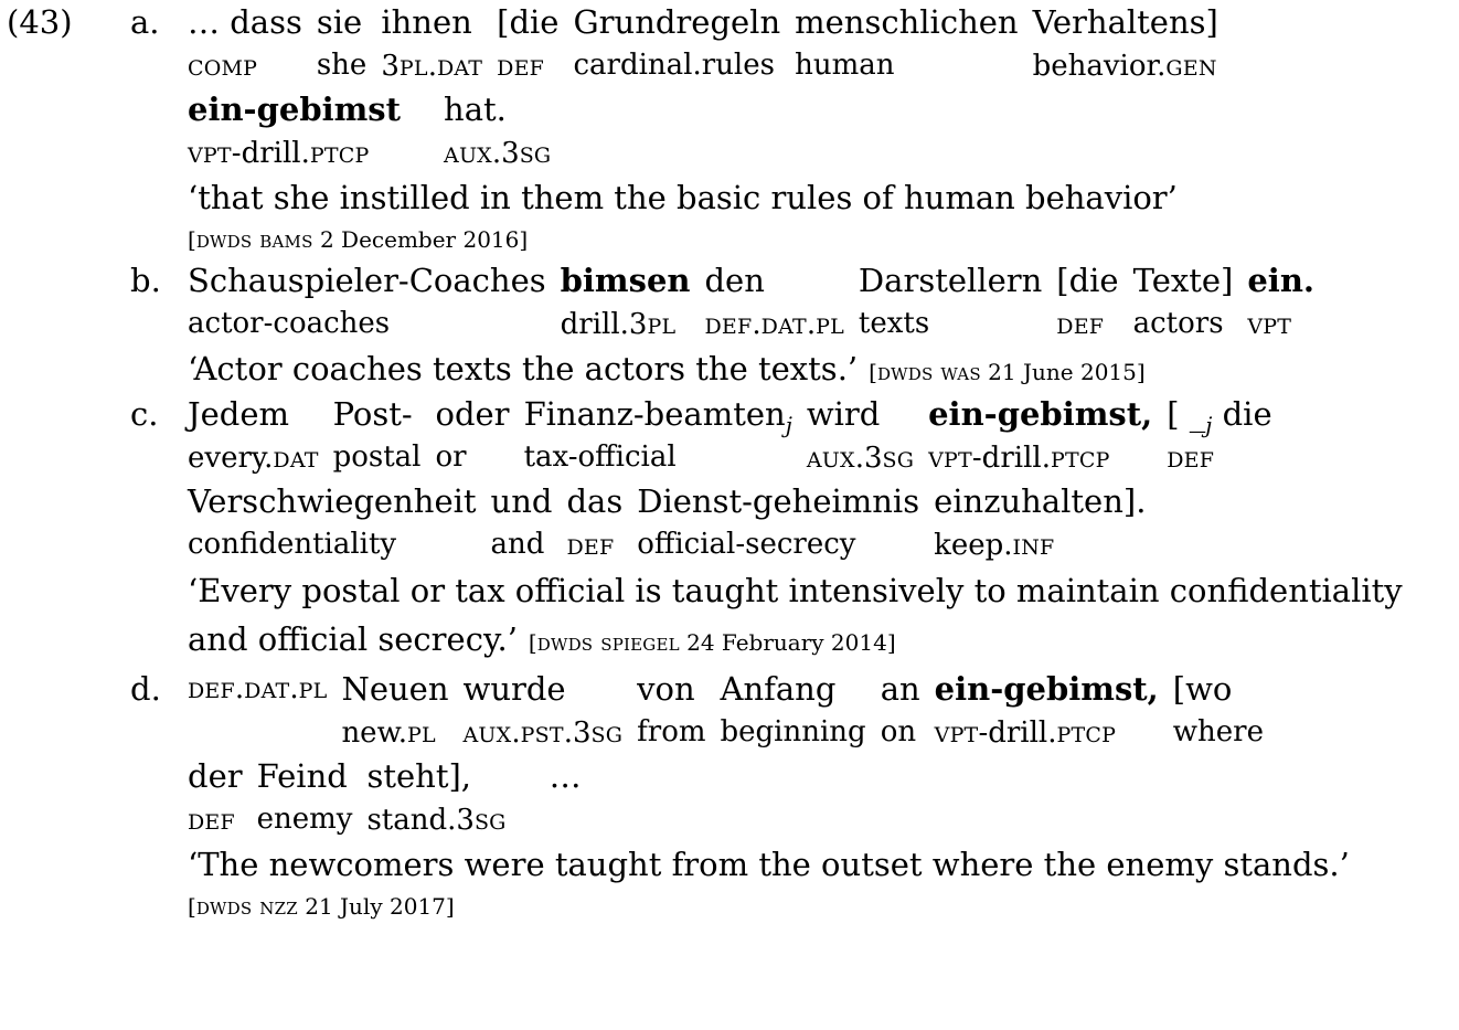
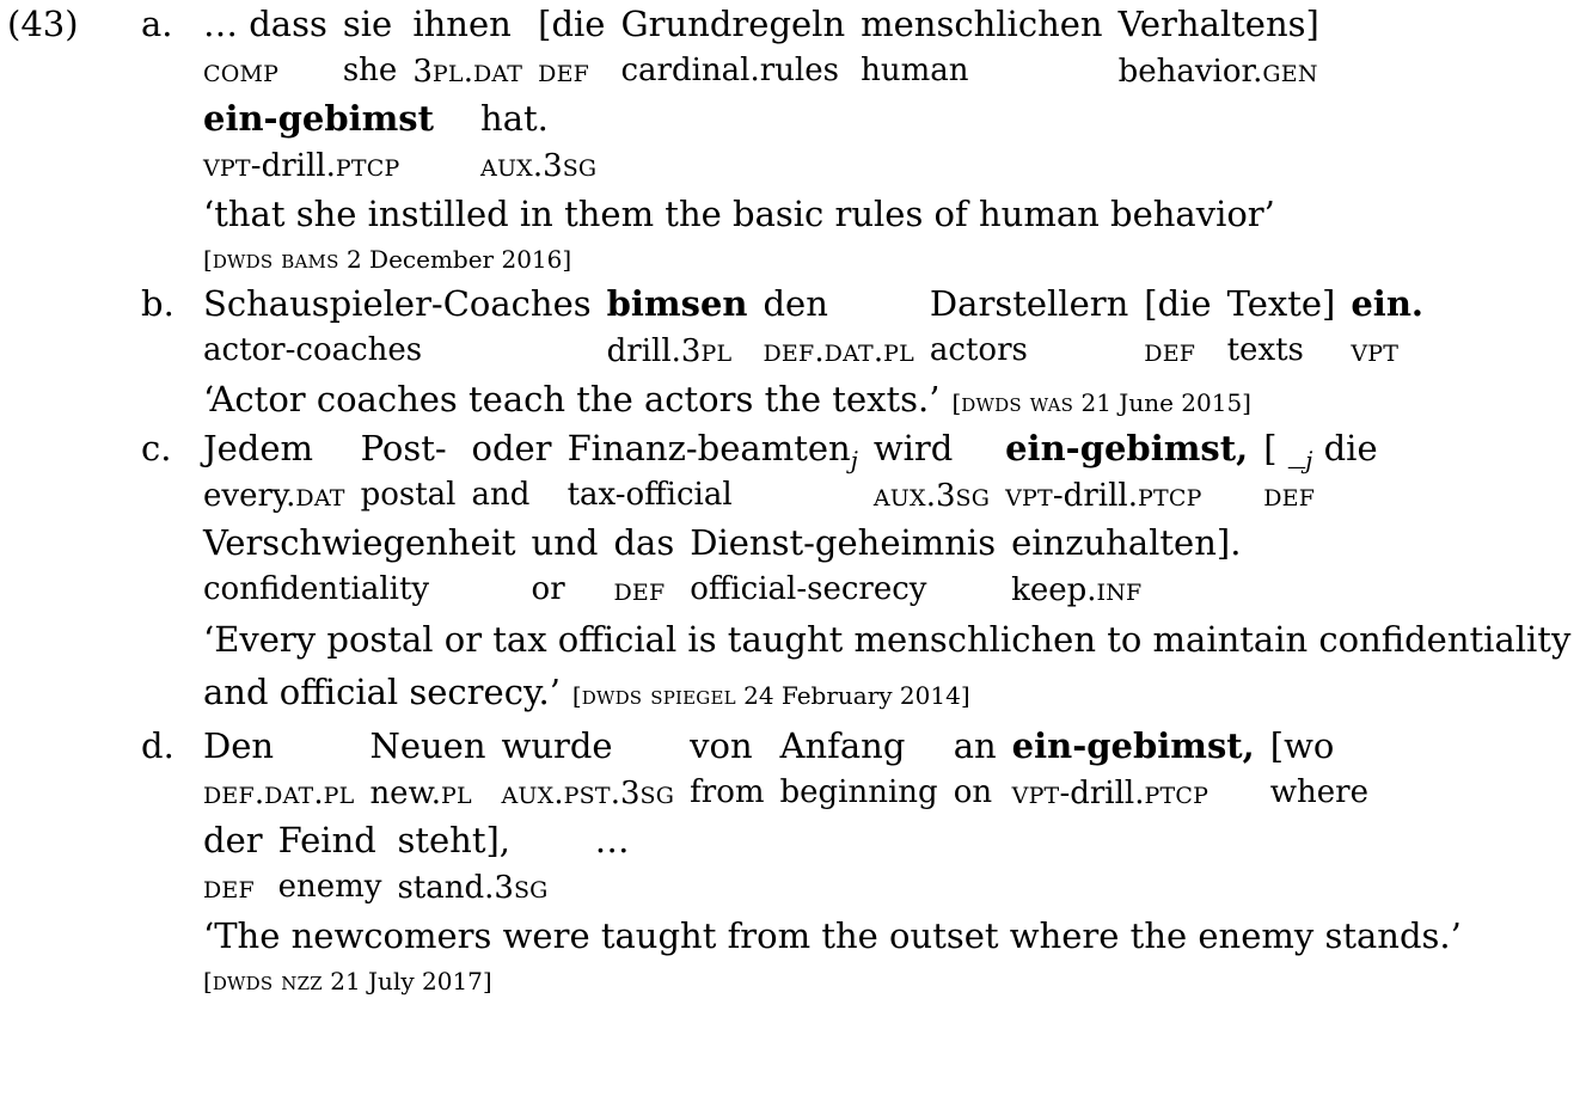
  (43)
  a.
  … dass
  comp
  sie
  she
  ihnen
  3pl.dat
  [die
  def
  Grundregeln
  cardinal.rules
  menschlichen
  human
  Verhaltens]
  behavior.gen
  ein-gebimst
  vpt-drill.ptcp
  hat.
  aux.3sg
  ‘that she instilled in them the basic rules of human behavior’
  [dwds bams 2 December 2016]
  b.
  Schauspieler-Coaches
  actor-coaches
  bimsen
  drill.3pl
  den
  def.dat.pl
  Darstellern
- texts
+ actors
  [die
  def
  Texte]
- actors
+ texts
  ein.
  vpt
- ‘Actor coaches texts the actors the texts.’
+ ‘Actor coaches teach the actors the texts.’
  [dwds was 21 June 2015]
  c.
  Jedem
  every.dat
  Post-
  postal
  oder
- or
+ and
  Finanz-beamtenj
  tax-official
  wird
  aux.3sg
  ein-gebimst,
  vpt-drill.ptcp
  [ _j die
  def
  Verschwiegenheit
  confidentiality
  und
- and
+ or
  das
  def
  Dienst-geheimnis
  official-secrecy
  einzuhalten].
  keep.inf
- ‘Every postal or tax official is taught intensively to maintain confidentiality
+ ‘Every postal or tax official is taught menschlichen to maintain confidentiality
  and official secrecy.’
  [dwds spiegel 24 February 2014]
  d.
+ Den
  def.dat.pl
  Neuen
  new.pl
  wurde
  aux.pst.3sg
  von
  from
  Anfang
  beginning
  an
  on
  ein-gebimst,
  vpt-drill.ptcp
  [wo
  where
  der
  def
  Feind
  enemy
  steht],
  stand.3sg
  …
  ‘The newcomers were taught from the outset where the enemy stands.’
  [dwds nzz 21 July 2017]
